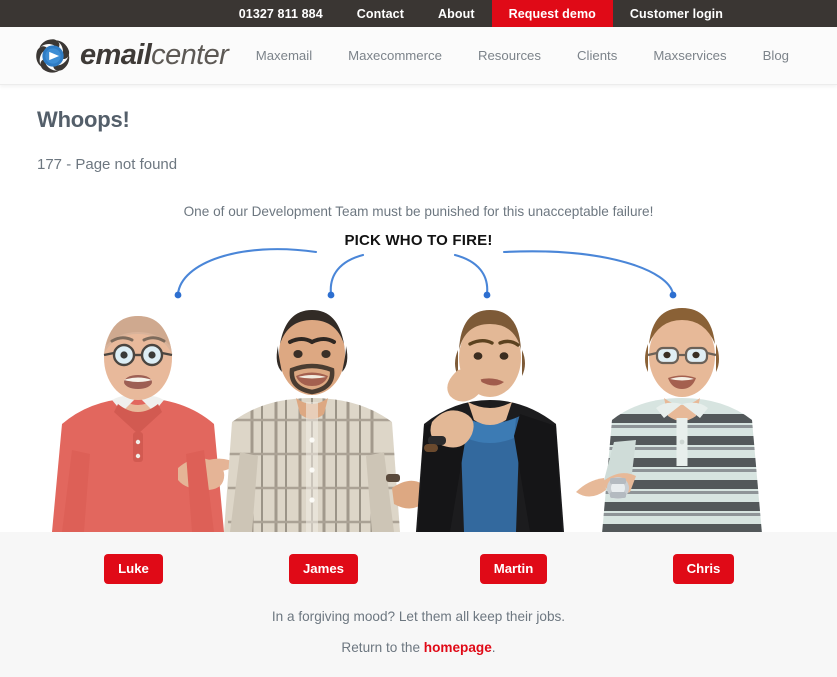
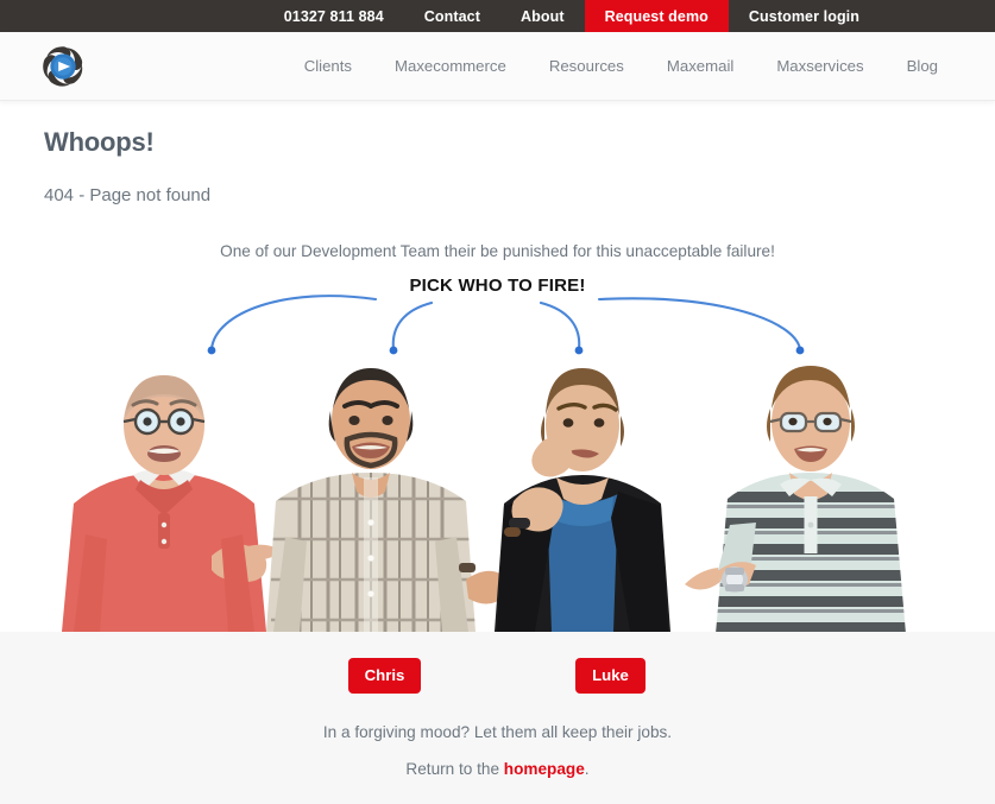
  01327 811 884
  Contact
  About
  Request demo
  Customer login
- emailcenter
- Maxemail
+ Clients
  Maxecommerce
  Resources
- Clients
+ Maxemail
  Maxservices
  Blog
  Whoops!
- 177 - Page not found
+ 404 - Page not found
- One of our Development Team must be punished for this unacceptable failure!
+ One of our Development Team their be punished for this unacceptable failure!
  PICK WHO TO FIRE!
- Luke
+ Chris
- James
- Martin
- Chris
+ Luke
  In a forgiving mood? Let them all keep their jobs.
  Return to the homepage.
